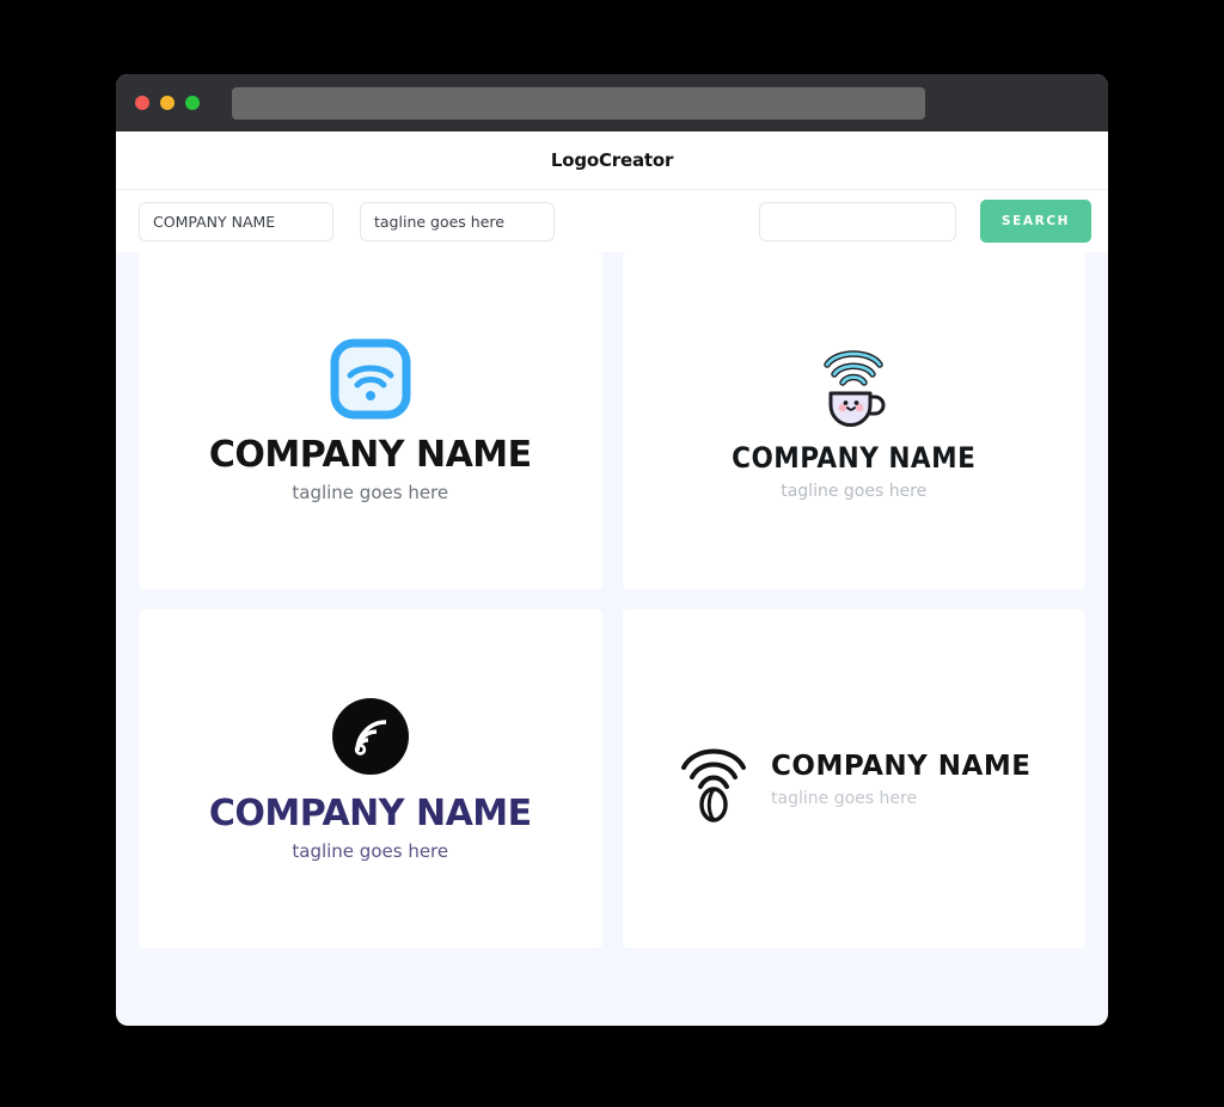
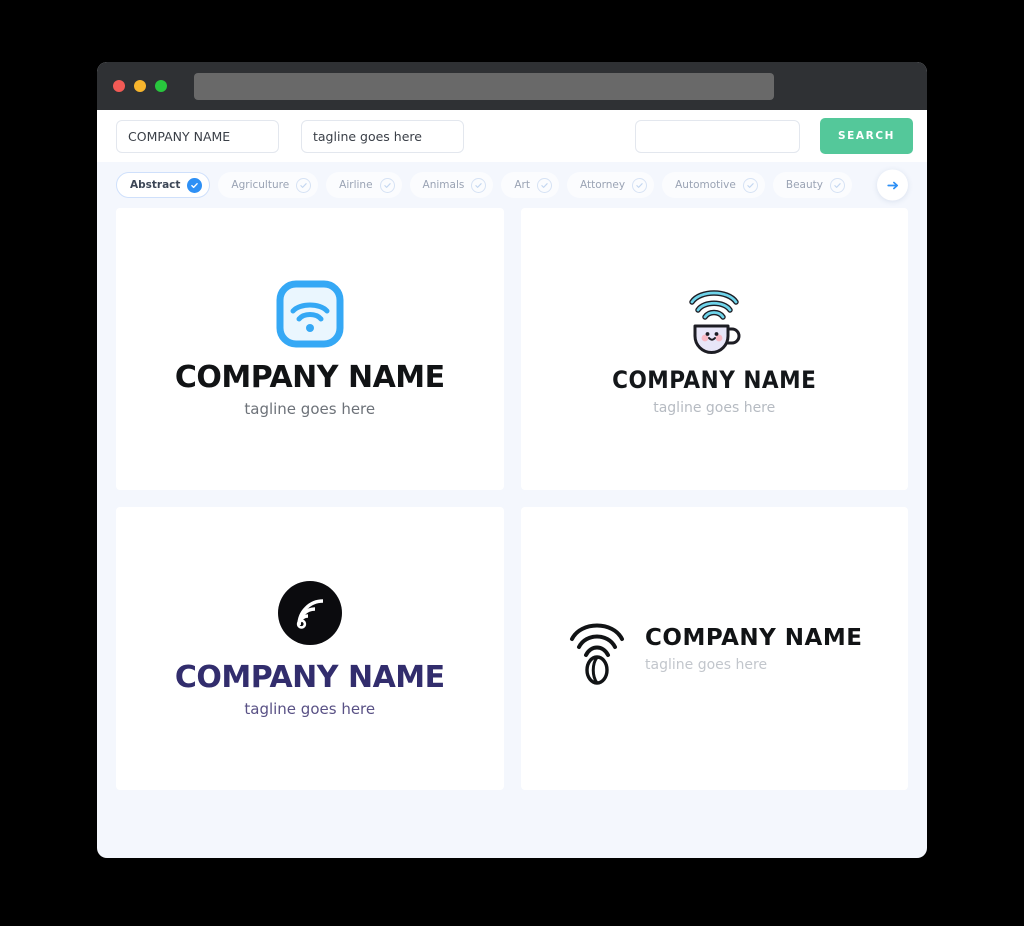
- LogoCreator
  COMPANY NAME
  tagline goes here
  SEARCH
+ Abstract
+ Agriculture
+ Airline
+ Animals
+ Art
+ Attorney
+ Automotive
+ Beauty
  COMPANY NAME
  tagline goes here
  COMPANY NAME
  tagline goes here
  COMPANY NAME
  tagline goes here
  COMPANY NAME
  tagline goes here
